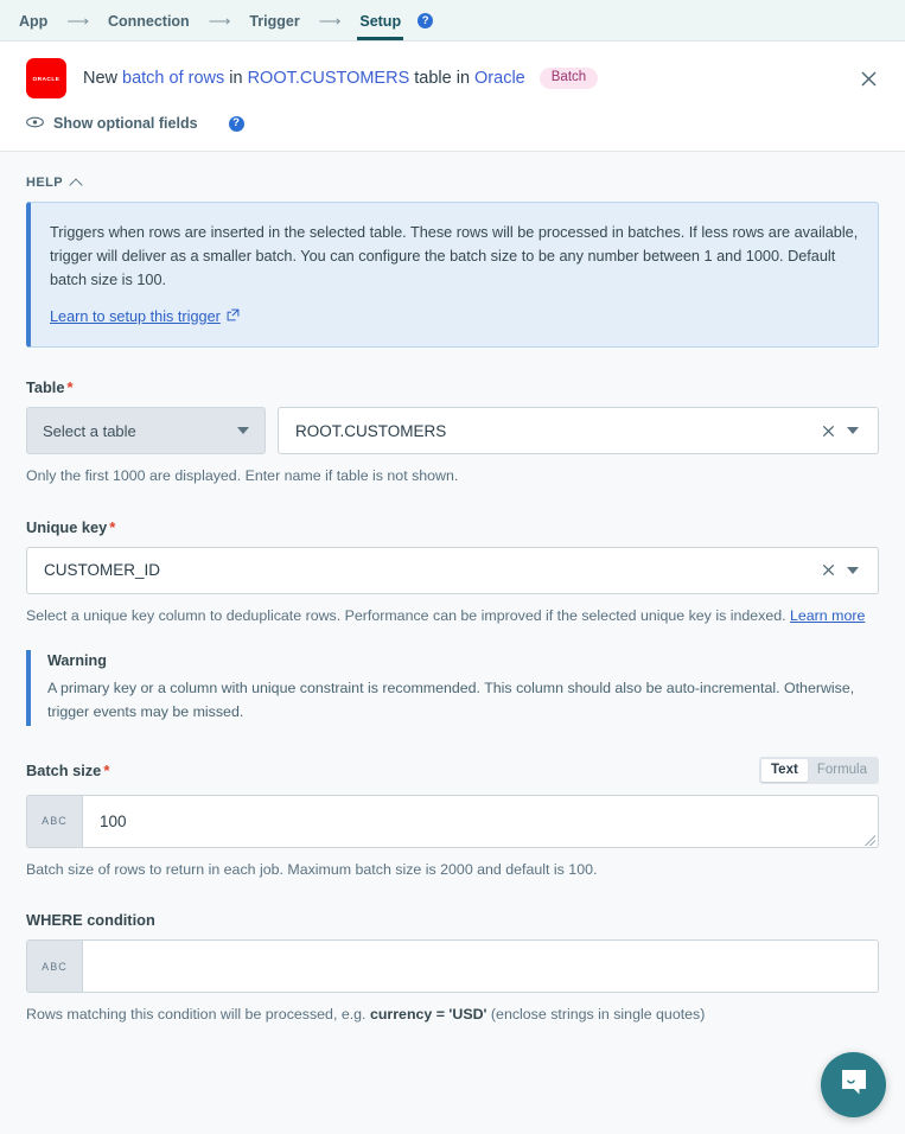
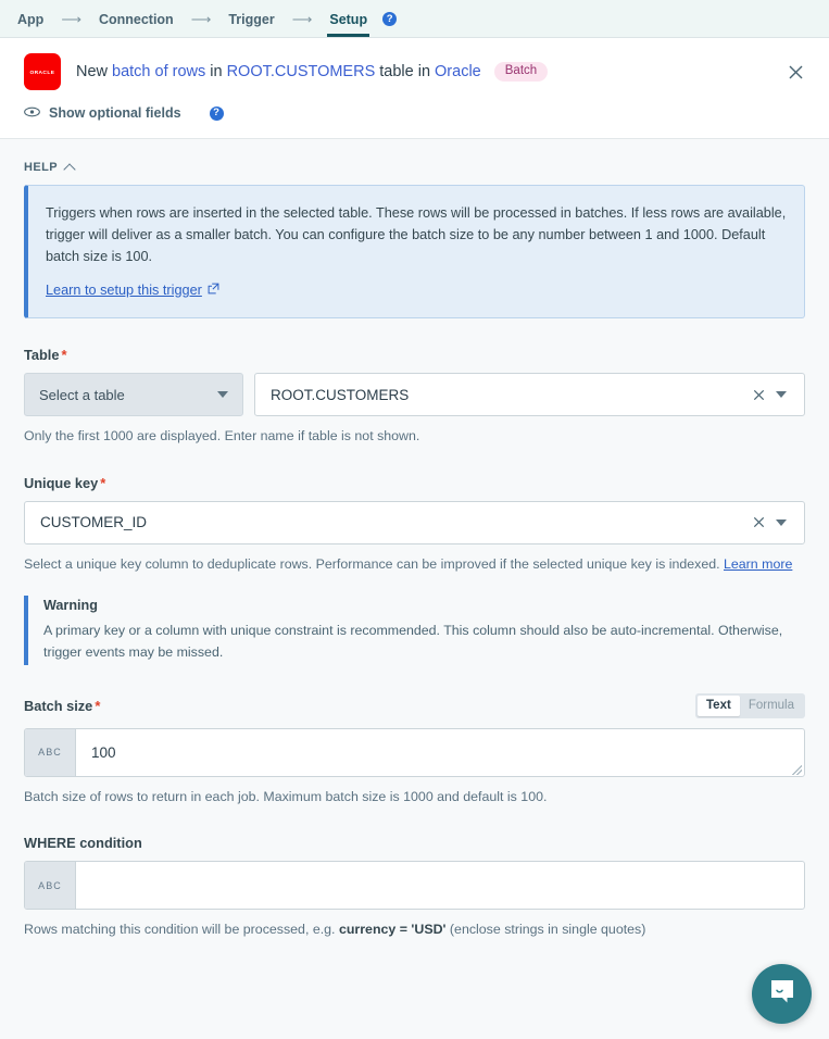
  App
  ⟶
  Connection
  ⟶
  Trigger
  ⟶
  Setup
  ?
  New
  batch of rows
  in
  ROOT.CUSTOMERS
  table in
  Oracle
  Batch
  Show optional fields
  ?
  HELP
  Triggers when rows are inserted in the selected table. These rows will be processed in batches. If less rows are available, trigger will deliver as a smaller batch. You can configure the batch size to be any number between 1 and 1000. Default batch size is 100.
  Learn to setup this trigger
  Table
  *
  Select a table
  ROOT.CUSTOMERS
  Only the first 1000 are displayed. Enter name if table is not shown.
  Unique key
  *
  CUSTOMER_ID
  Select a unique key column to deduplicate rows. Performance can be improved if the selected unique key is indexed. Learn more
  Warning
  A primary key or a column with unique constraint is recommended. This column should also be auto-incremental. Otherwise, trigger events may be missed.
  Batch size
  *
  Text
  Formula
  ABC
  100
- Batch size of rows to return in each job. Maximum batch size is 2000 and default is 100.
+ Batch size of rows to return in each job. Maximum batch size is 1000 and default is 100.
  WHERE condition
  ABC
  Rows matching this condition will be processed, e.g. currency = 'USD' (enclose strings in single quotes)
